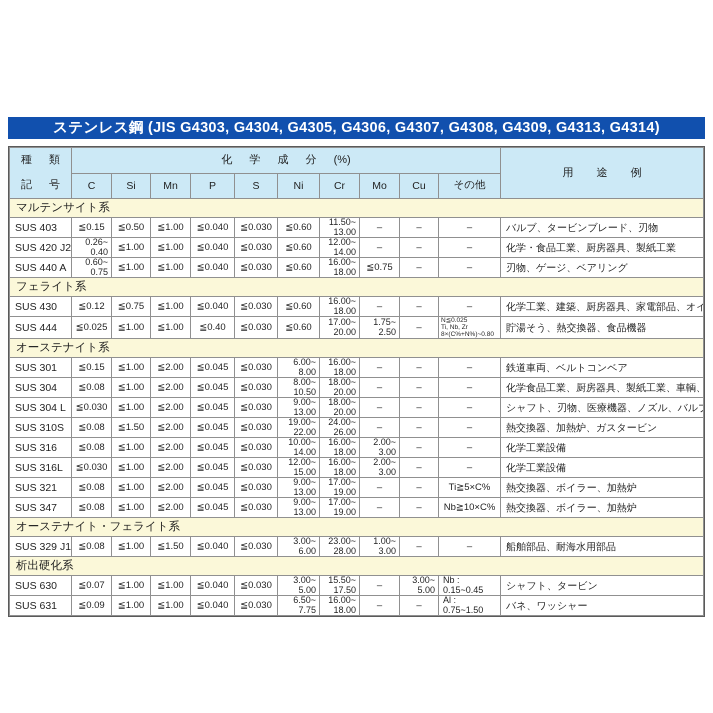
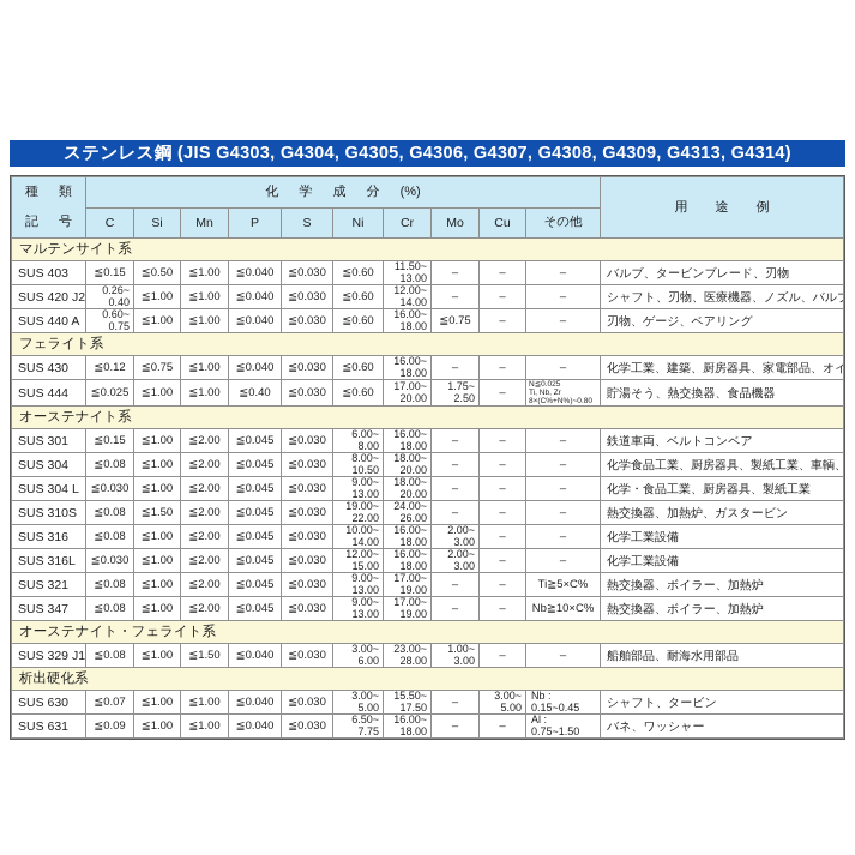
  ステンレス鋼 (JIS G4303, G4304, G4305, G4306, G4307, G4308, G4309, G4313, G4314)
  種 類 記 号	化 学 成 分 (%)	用 途 例
  C	Si	Mn	P	S	Ni	Cr	Mo	Cu	その他
  マルテンサイト系
  SUS 403	≦0.15	≦0.50	≦1.00	≦0.040	≦0.030	≦0.60	11.50~13.00	–	–	–	バルブ、タービンブレード、刃物
- SUS 420 J2	0.26~0.40	≦1.00	≦1.00	≦0.040	≦0.030	≦0.60	12.00~14.00	–	–	–	化学・食品工業、厨房器具、製紙工業
+ SUS 420 J2	0.26~0.40	≦1.00	≦1.00	≦0.040	≦0.030	≦0.60	12.00~14.00	–	–	–	シャフト、刃物、医療機器、ノズル、バルブ
  SUS 440 A	0.60~0.75	≦1.00	≦1.00	≦0.040	≦0.030	≦0.60	16.00~18.00	≦0.75	–	–	刃物、ゲージ、ベアリング
  フェライト系
  SUS 430	≦0.12	≦0.75	≦1.00	≦0.040	≦0.030	≦0.60	16.00~18.00	–	–	–	化学工業、建築、厨房器具、家電部品、オイ
  SUS 444	≦0.025	≦1.00	≦1.00	≦0.40	≦0.030	≦0.60	17.00~20.00	1.75~2.50	–		貯湯そう、熱交換器、食品機器
  オーステナイト系
  SUS 301	≦0.15	≦1.00	≦2.00	≦0.045	≦0.030	6.00~8.00	16.00~18.00	–	–	–	鉄道車両、ベルトコンベア
  SUS 304	≦0.08	≦1.00	≦2.00	≦0.045	≦0.030	8.00~10.50	18.00~20.00	–	–	–	化学食品工業、厨房器具、製紙工業、車輌、
- SUS 304 L	≦0.030	≦1.00	≦2.00	≦0.045	≦0.030	9.00~13.00	18.00~20.00	–	–	–	シャフト、刃物、医療機器、ノズル、バルブ
+ SUS 304 L	≦0.030	≦1.00	≦2.00	≦0.045	≦0.030	9.00~13.00	18.00~20.00	–	–	–	化学・食品工業、厨房器具、製紙工業
  SUS 310S	≦0.08	≦1.50	≦2.00	≦0.045	≦0.030	19.00~22.00	24.00~26.00	–	–	–	熱交換器、加熱炉、ガスタービン
  SUS 316	≦0.08	≦1.00	≦2.00	≦0.045	≦0.030	10.00~14.00	16.00~18.00	2.00~3.00	–	–	化学工業設備
  SUS 316L	≦0.030	≦1.00	≦2.00	≦0.045	≦0.030	12.00~15.00	16.00~18.00	2.00~3.00	–	–	化学工業設備
  SUS 321	≦0.08	≦1.00	≦2.00	≦0.045	≦0.030	9.00~13.00	17.00~19.00	–	–	Ti≧5×C%	熱交換器、ボイラー、加熱炉
  SUS 347	≦0.08	≦1.00	≦2.00	≦0.045	≦0.030	9.00~13.00	17.00~19.00	–	–	Nb≧10×C%	熱交換器、ボイラー、加熱炉
  オーステナイト・フェライト系
  SUS 329 J1	≦0.08	≦1.00	≦1.50	≦0.040	≦0.030	3.00~6.00	23.00~28.00	1.00~3.00	–	–	船舶部品、耐海水用部品
  析出硬化系
  SUS 630	≦0.07	≦1.00	≦1.00	≦0.040	≦0.030	3.00~5.00	15.50~17.50	–	3.00~5.00	Nb :0.15~0.45	シャフト、タービン
  SUS 631	≦0.09	≦1.00	≦1.00	≦0.040	≦0.030	6.50~7.75	16.00~18.00	–	–	Al :0.75~1.50	バネ、ワッシャー
